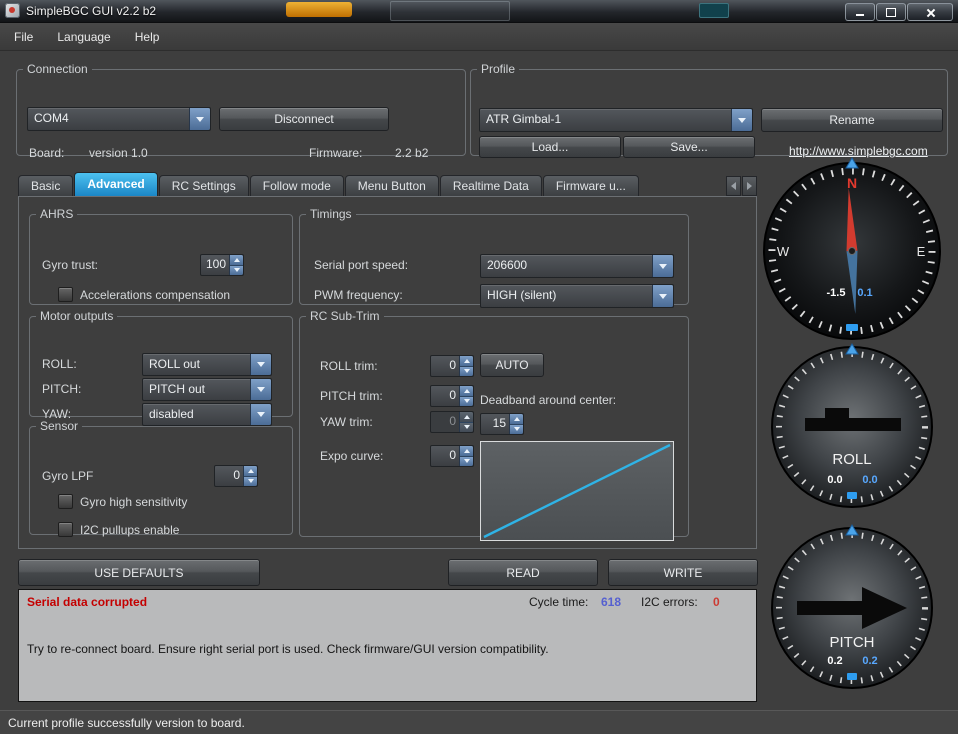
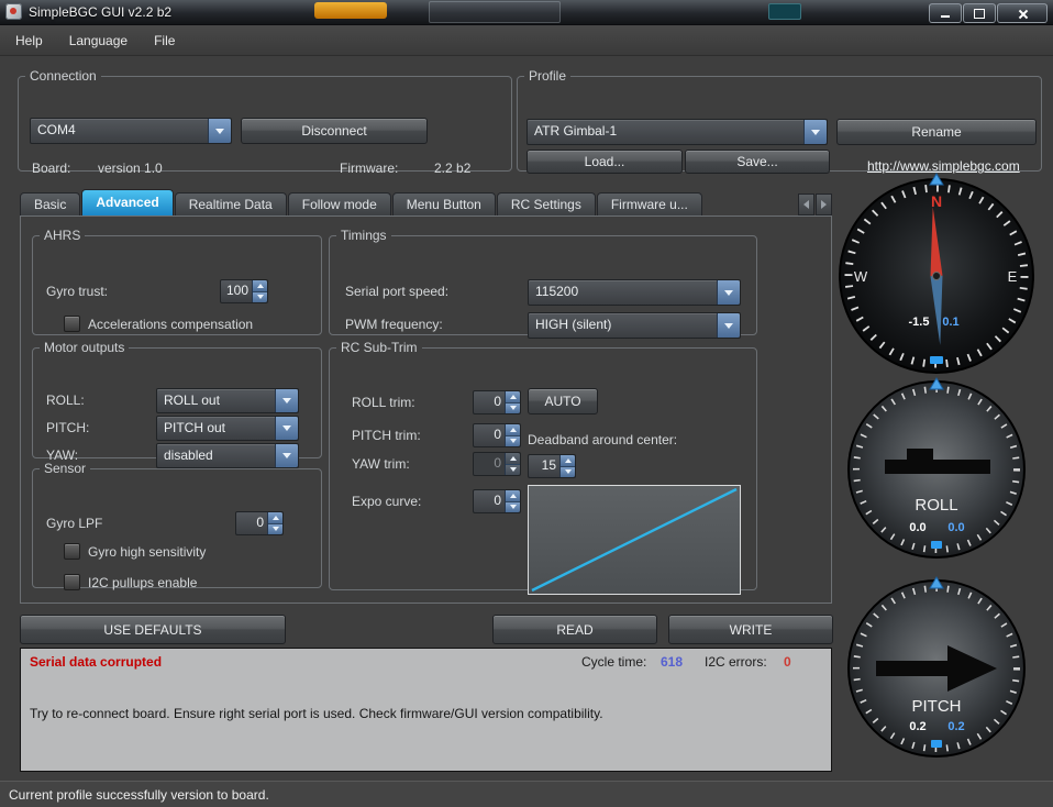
  SimpleBGC GUI v2.2 b2
- File
+ Help
  Language
- Help
+ File
  Connection
  COM4
  Disconnect
  Board:
  version 1.0
  Firmware:
  2.2 b2
  Profile
  ATR Gimbal-1
  Rename
  Load...
  Save...
  http://www.simplebgc.com
  Basic
  Advanced
- RC Settings
+ Realtime Data
  Follow mode
  Menu Button
- Realtime Data
+ RC Settings
  Firmware u...
  AHRS
  Gyro trust:
  100
  Accelerations compensation
  Timings
  Serial port speed:
- 206600
+ 115200
  PWM frequency:
  HIGH (silent)
  Motor outputs
  ROLL:
  ROLL out
  PITCH:
  PITCH out
  YAW:
  disabled
  RC Sub-Trim
  ROLL trim:
  0
  AUTO
  PITCH trim:
  0
  Deadband around center:
  YAW trim:
  0
  15
  Expo curve:
  0
  Sensor
  Gyro LPF
  0
  Gyro high sensitivity
  I2C pullups enable
  USE DEFAULTS
  READ
  WRITE
  Serial data corrupted
  Cycle time:
  618
  I2C errors:
  0
  Try to re-connect board. Ensure right serial port is used. Check firmware/GUI version compatibility.
  Current profile successfully version to board.
  N
  W
  E
  -1.5
  0.1
  ROLL
  0.0
  0.0
  PITCH
  0.2
  0.2
